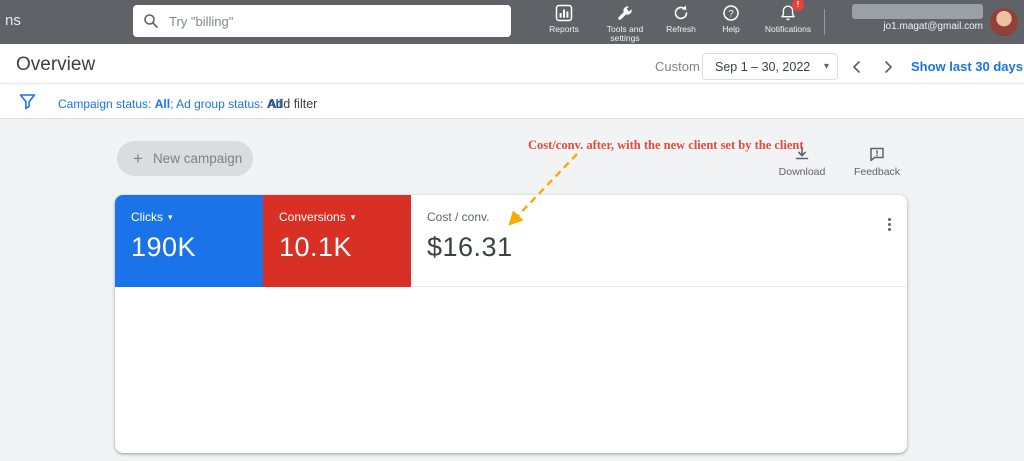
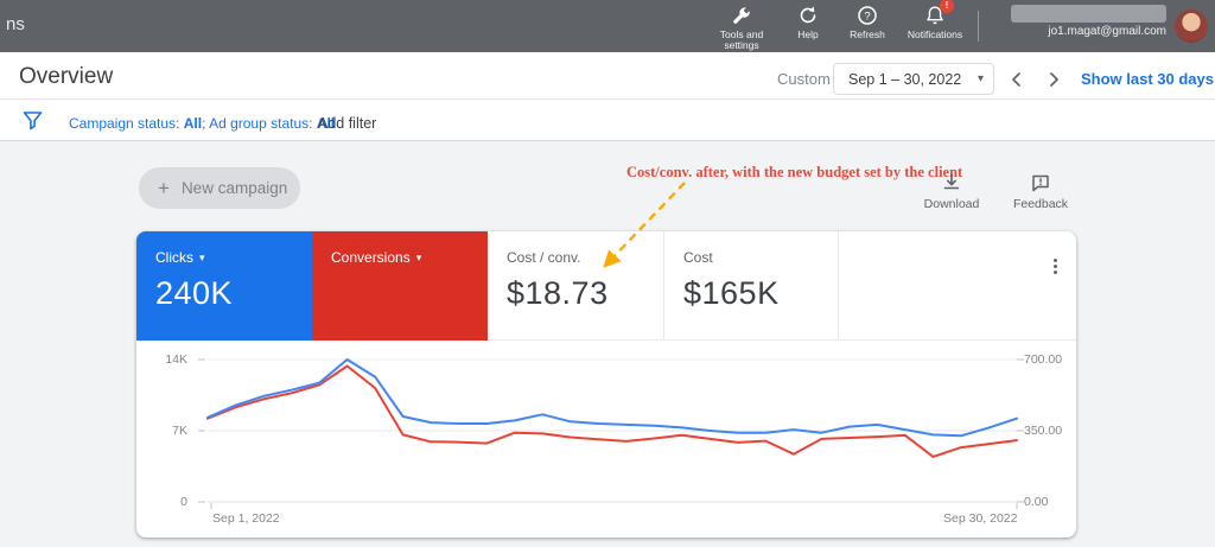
  ns
- Try "billing"
- Reports
  Tools and settings
- Refresh
+ Help
  ?
- Help
+ Refresh
  !
  Notifications
  jo1.magat@gmail.com
  Overview
  Custom
  Sep 1 – 30, 2022
  ▾
  Show last 30 days
  Campaign status: All; Ad group status: All
  Add filter
  +
  New campaign
- Cost/conv. after, with the new client set by the client
+ Cost/conv. after, with the new budget set by the client
  Download
  Feedback
  Clicks
  ▾
- 190K
+ 240K
  Conversions
  ▾
- 10.1K
  Cost / conv.
- $16.31
+ $18.73
+ Cost
+ $165K
+ 14K
+ 7K
+ 0
+ 700.00
+ 350.00
+ 0.00
+ Sep 1, 2022
+ Sep 30, 2022
